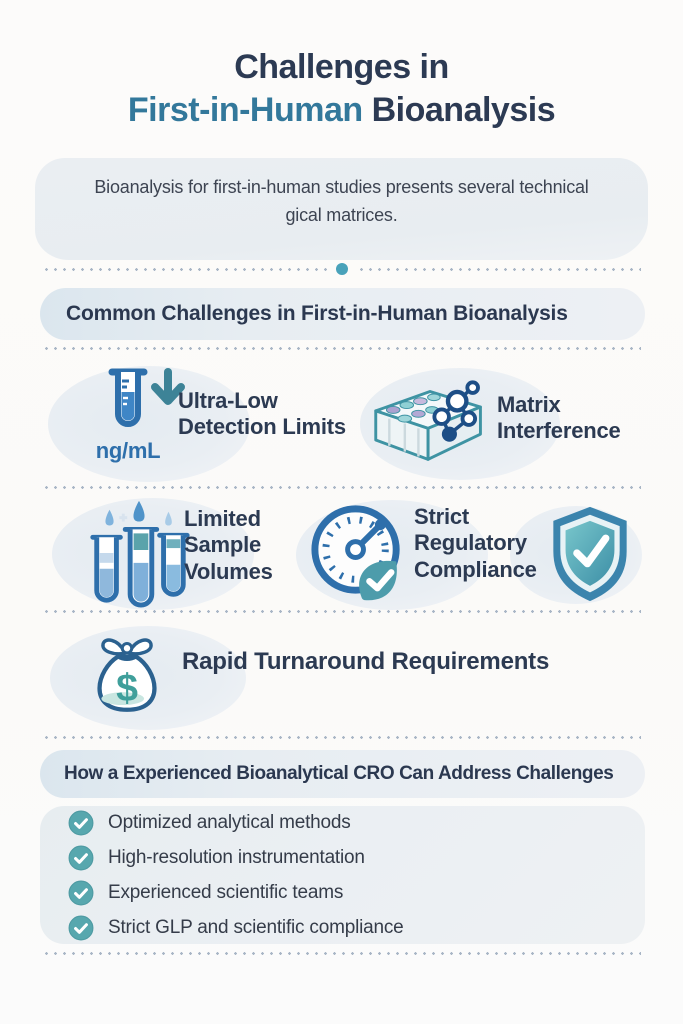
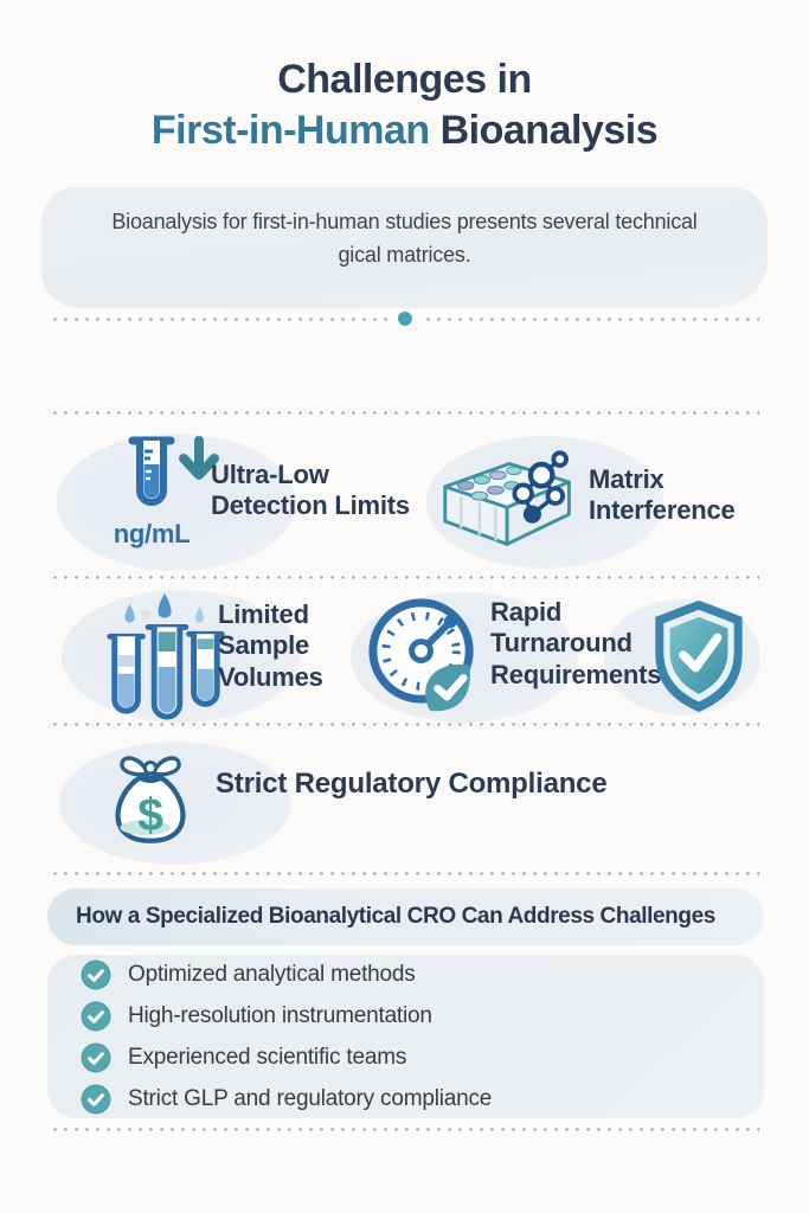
  Challenges in
  First-in-Human Bioanalysis
  Bioanalysis for first-in-human studies presents several technical
  gical matrices.
- Common Challenges in First-in-Human Bioanalysis
  ng/mL
  Ultra-Low Detection Limits
  Matrix Interference
  Limited Sample Volumes
- Strict Regulatory Compliance
+ Rapid Turnaround Requirements
  $
- Rapid Turnaround Requirements
+ Strict Regulatory Compliance
- How a Experienced Bioanalytical CRO Can Address Challenges
+ How a Specialized Bioanalytical CRO Can Address Challenges
  Optimized analytical methods
  High-resolution instrumentation
  Experienced scientific teams
- Strict GLP and scientific compliance
+ Strict GLP and regulatory compliance
